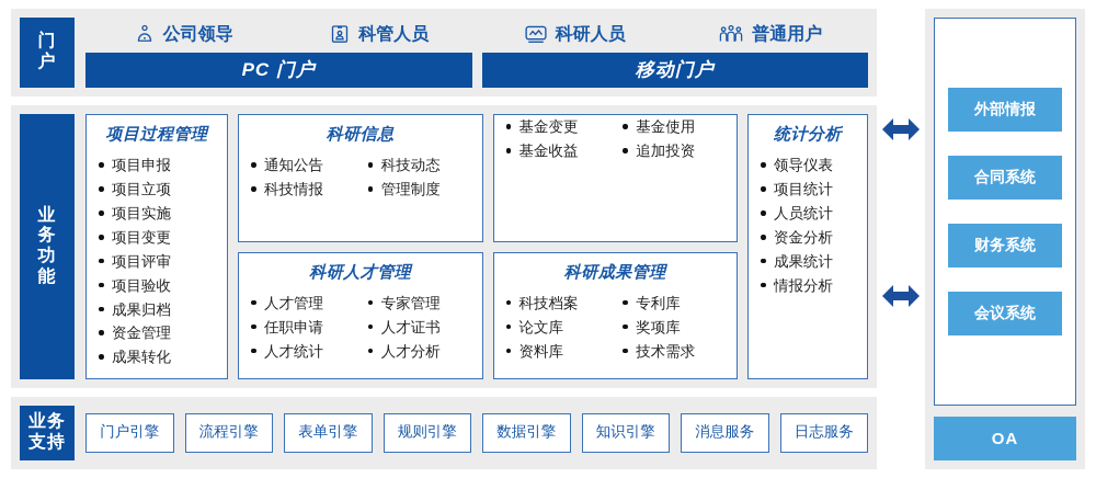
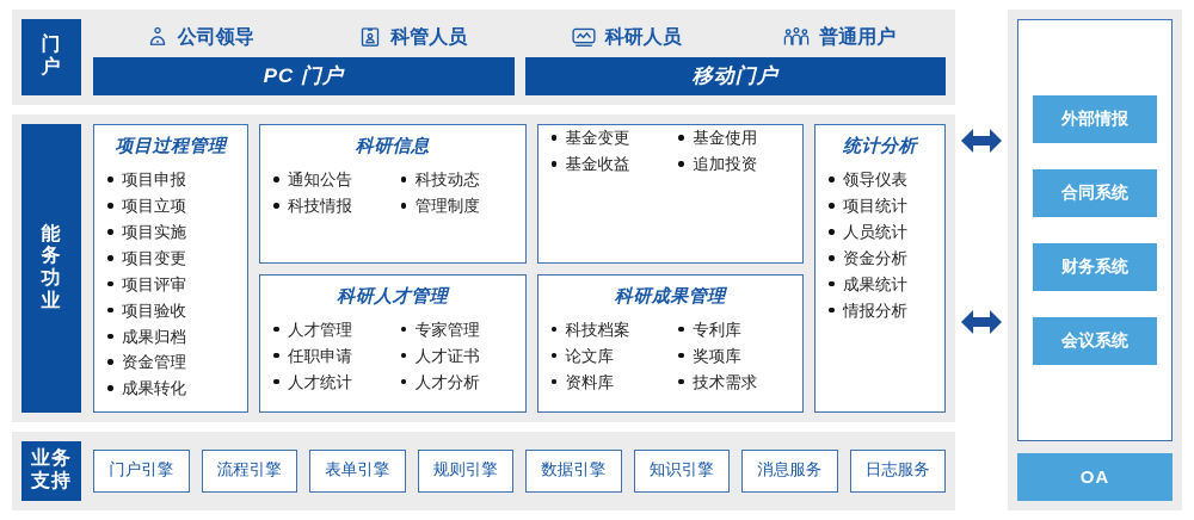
  门
  户
  公司领导
  科管人员
  科研人员
  普通用户
  PC 门户
  移动门户
- 业
+ 能
  务
  功
- 能
+ 业
  项目过程管理
  项目申报
  项目立项
  项目实施
  项目变更
  项目评审
  项目验收
  成果归档
  资金管理
  成果转化
  科研信息
  通知公告
  科技情报
  科技动态
  管理制度
  科研人才管理
  人才管理
  任职申请
  人才统计
  专家管理
  人才证书
  人才分析
  基金变更
  基金收益
  基金使用
  追加投资
  科研成果管理
  科技档案
  论文库
  资料库
  专利库
  奖项库
  技术需求
  统计分析
  领导仪表
  项目统计
  人员统计
  资金分析
  成果统计
  情报分析
  业务
  支持
  门户引擎
  流程引擎
  表单引擎
  规则引擎
  数据引擎
  知识引擎
  消息服务
  日志服务
  外部情报
  合同系统
  财务系统
  会议系统
  OA
